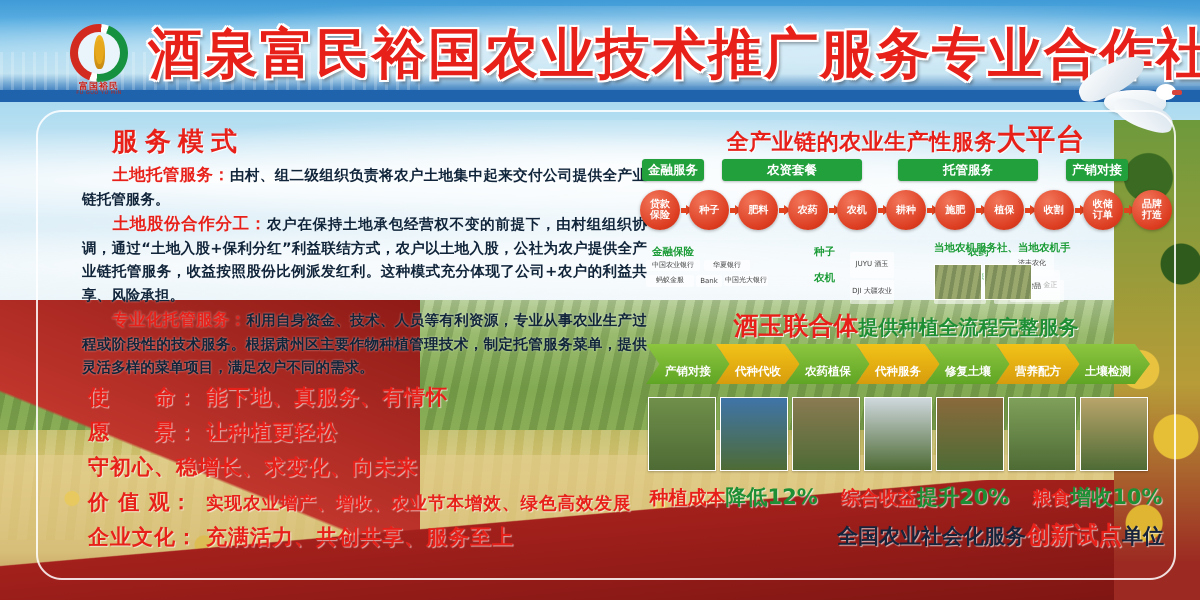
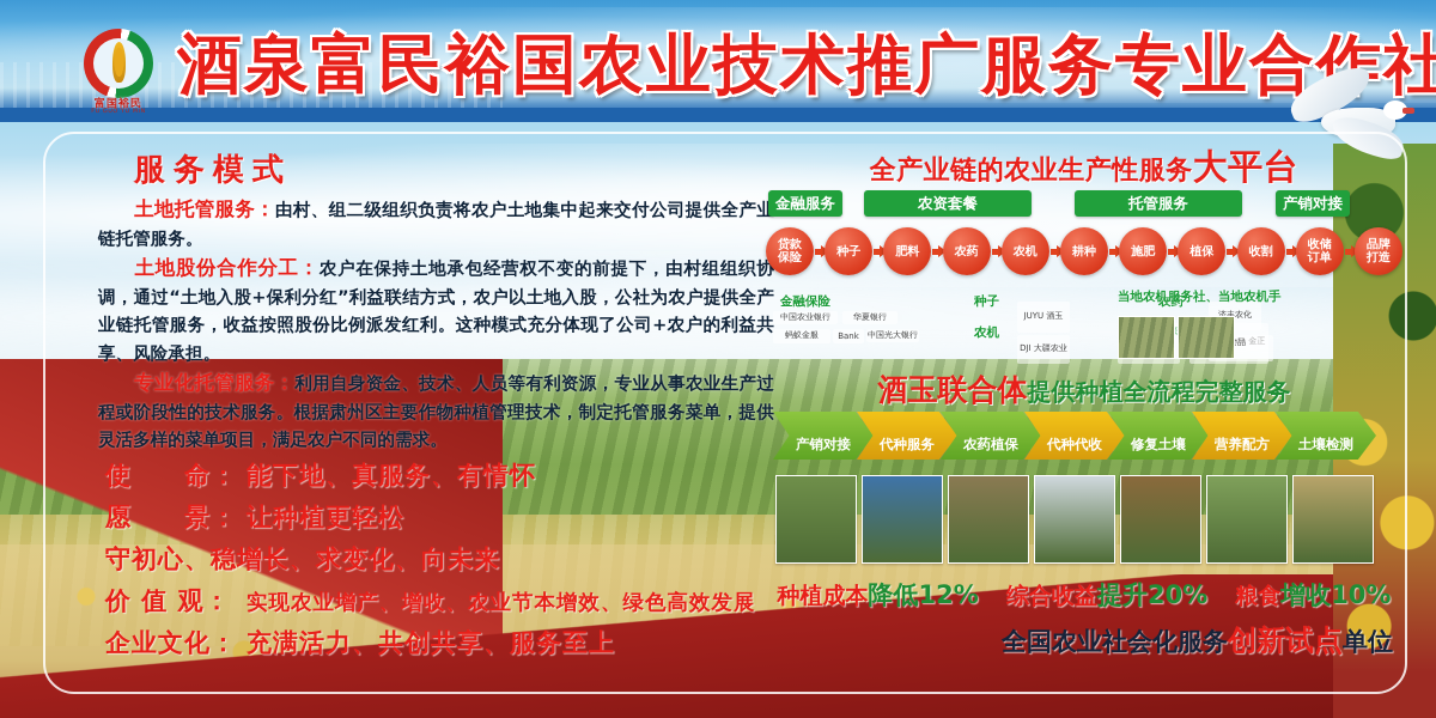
  富国裕民
  酒泉富民裕国农业技术推广服务专业合作社
  服务模式
  土地托管服务：由村、组二级组织负责将农户土地集中起来交付公司提供全产业链托管服务。
  土地股份合作分工：农户在保持土地承包经营权不变的前提下，由村组组织协调，通过“土地入股+保利分红”利益联结方式，农户以土地入股，公社为农户提供全产业链托管服务，收益按照股份比例派发红利。这种模式充分体现了公司+农户的利益共享、风险承担。
  专业化托管服务：利用自身资金、技术、人员等有利资源，专业从事农业生产过程或阶段性的技术服务。根据肃州区主要作物种植管理技术，制定托管服务菜单，提供灵活多样的菜单项目，满足农户不同的需求。
  使 命：
  能下地、真服务、有情怀
  愿 景：
  让种植更轻松
  守初心、稳增长、求变化、向未来
  价 值 观：
  实现农业增产、增收、农业节本增效、绿色高效发展
  企业文化：
  充满活力、共创共享、服务至上
  全产业链的农业生产性服务大平台
  金融服务
  农资套餐
  托管服务
  产销对接
  贷款
  保险
  种子
  肥料
  农药
  农机
  耕种
  施肥
  植保
  收割
  收储
  订单
  品牌
  打造
  金融保险
  种子
  农药
  农机
  当地农机服务社、当地农机手
  中国农业银行
  华夏银行
  蚂蚁金服
  Bank
  中国光大银行
  JUYU 酒玉
  DJI 大疆农业
  济丰农化
  酒玉联合体提供种植全流程完整服务
  产销对接
- 代种代收
+ 代种服务
  农药植保
- 代种服务
+ 代种代收
  修复土壤
  营养配方
  土壤检测
  种植成本降低12%
  综合收益提升20%
  粮食增收10%
  全国农业社会化服务创新试点单位
